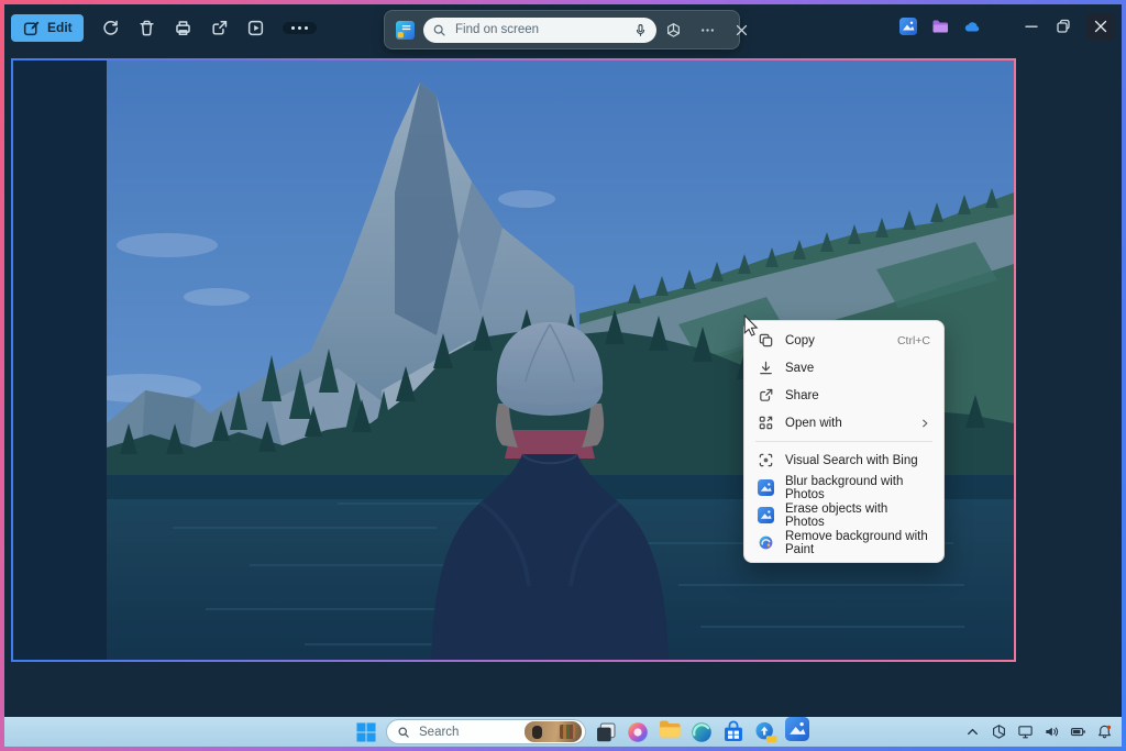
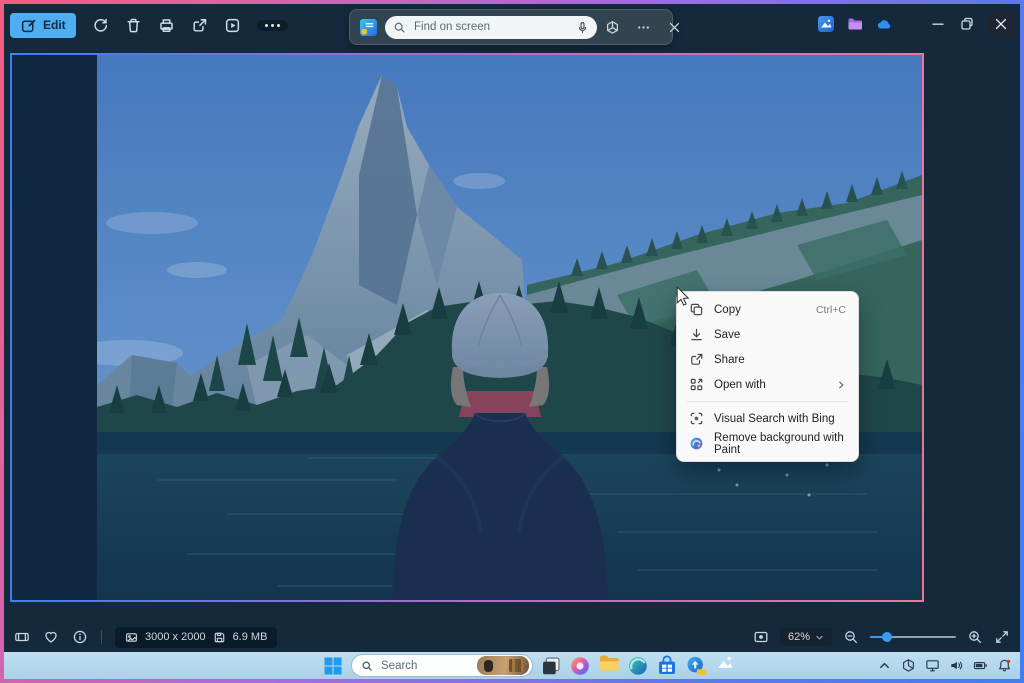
  Edit
  Find on screen
  Copy
  Ctrl+C
  Save
  Share
  Open with
  Visual Search with Bing
- Blur background with Photos
- Erase objects with Photos
  Remove background with Paint
+ 3000 x 2000
+ 6.9 MB
+ 62%
  Search
